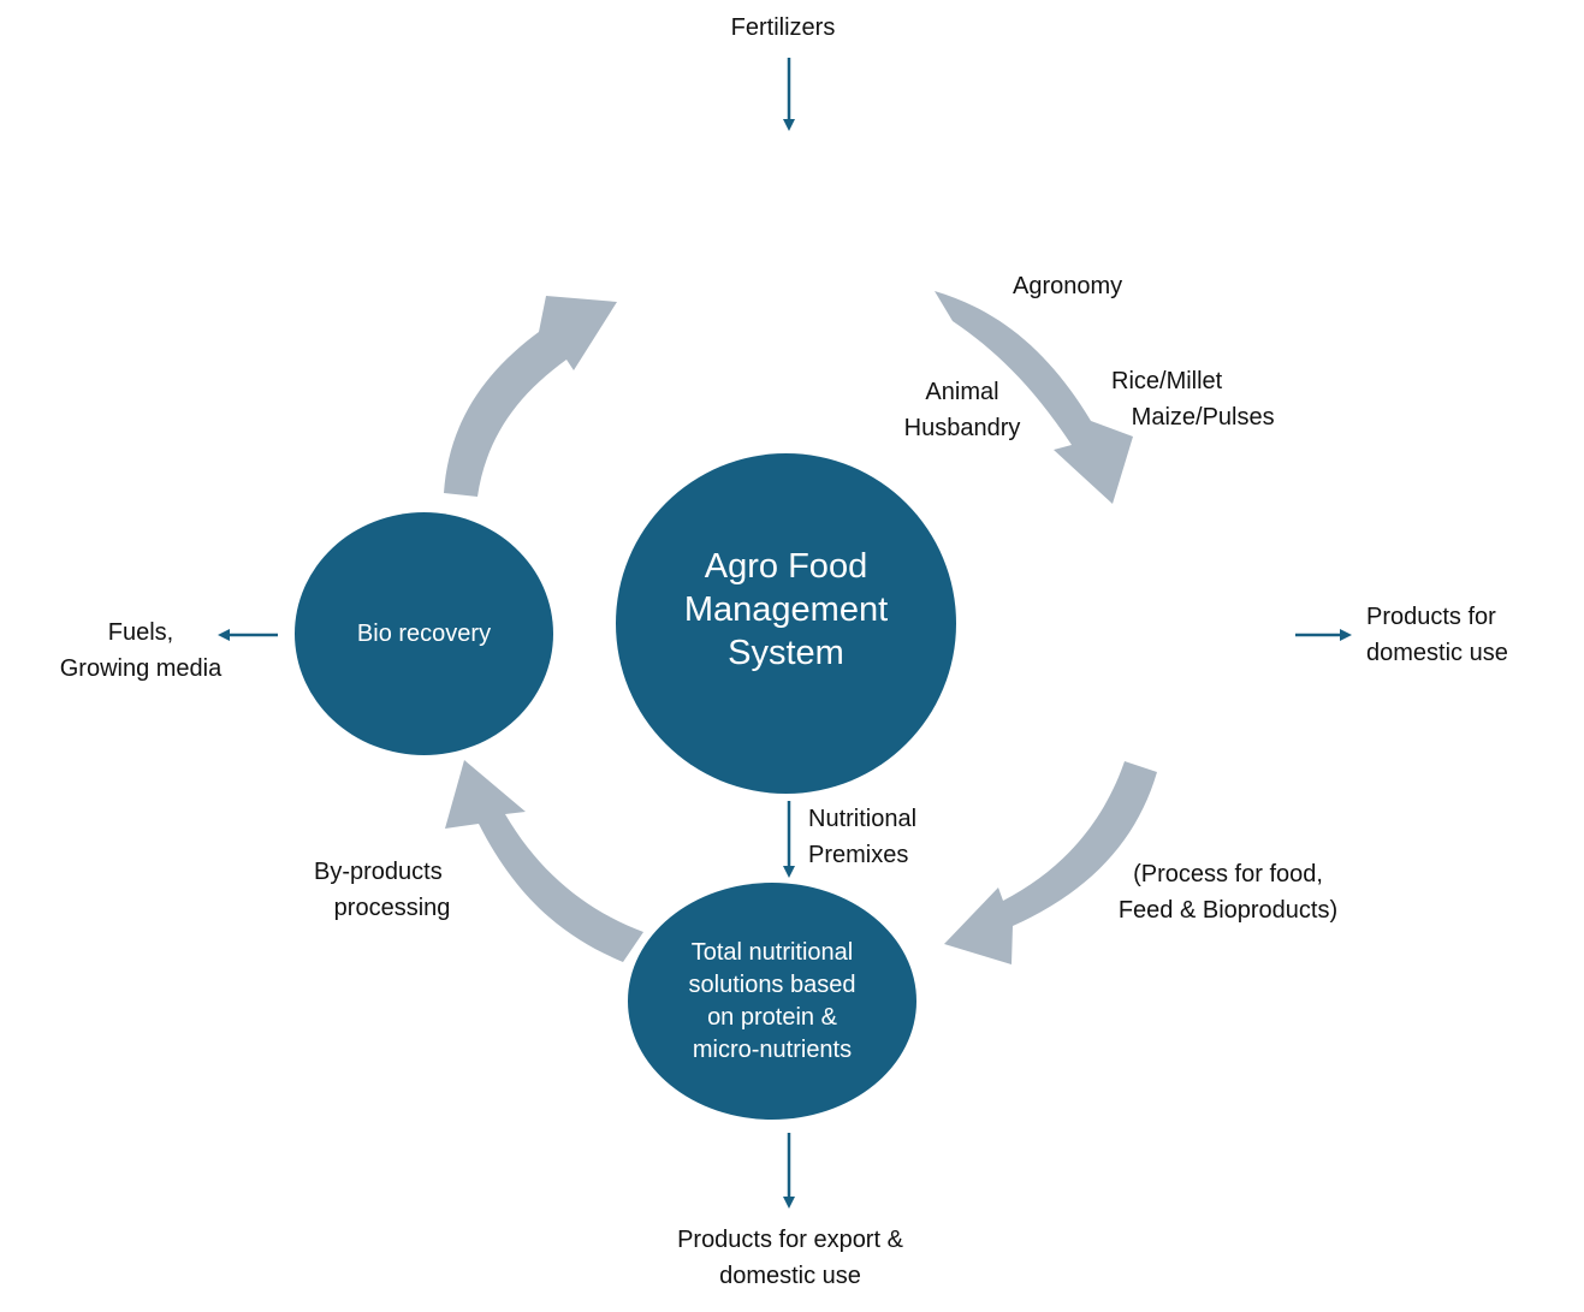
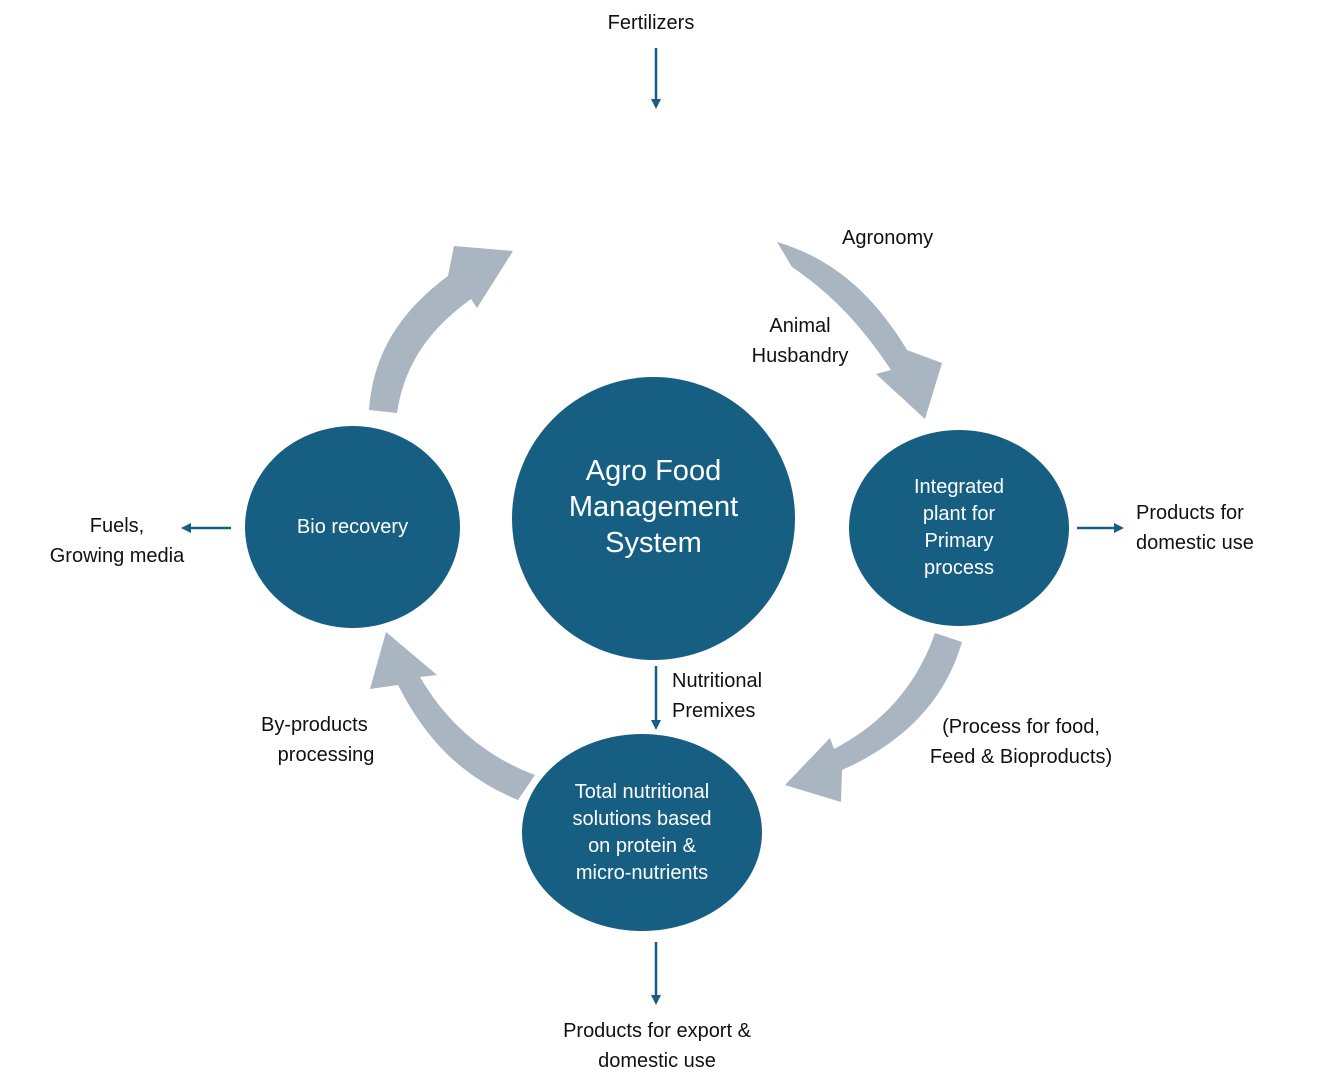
+ Integrated
+ plant for
+ Primary
+ process
  Total nutritional
  solutions based
  on protein &
  micro-nutrients
  Bio recovery
  Agro Food
  Management
  System
  Fertilizers
  Agronomy
  Animal
  Husbandry
- Rice/Millet
- Maize/Pulses
  Products for
  domestic use
  Fuels,
  Growing media
  Nutritional
  Premixes
  (Process for food,
  Feed & Bioproducts)
  By-products
  processing
  Products for export &
  domestic use
